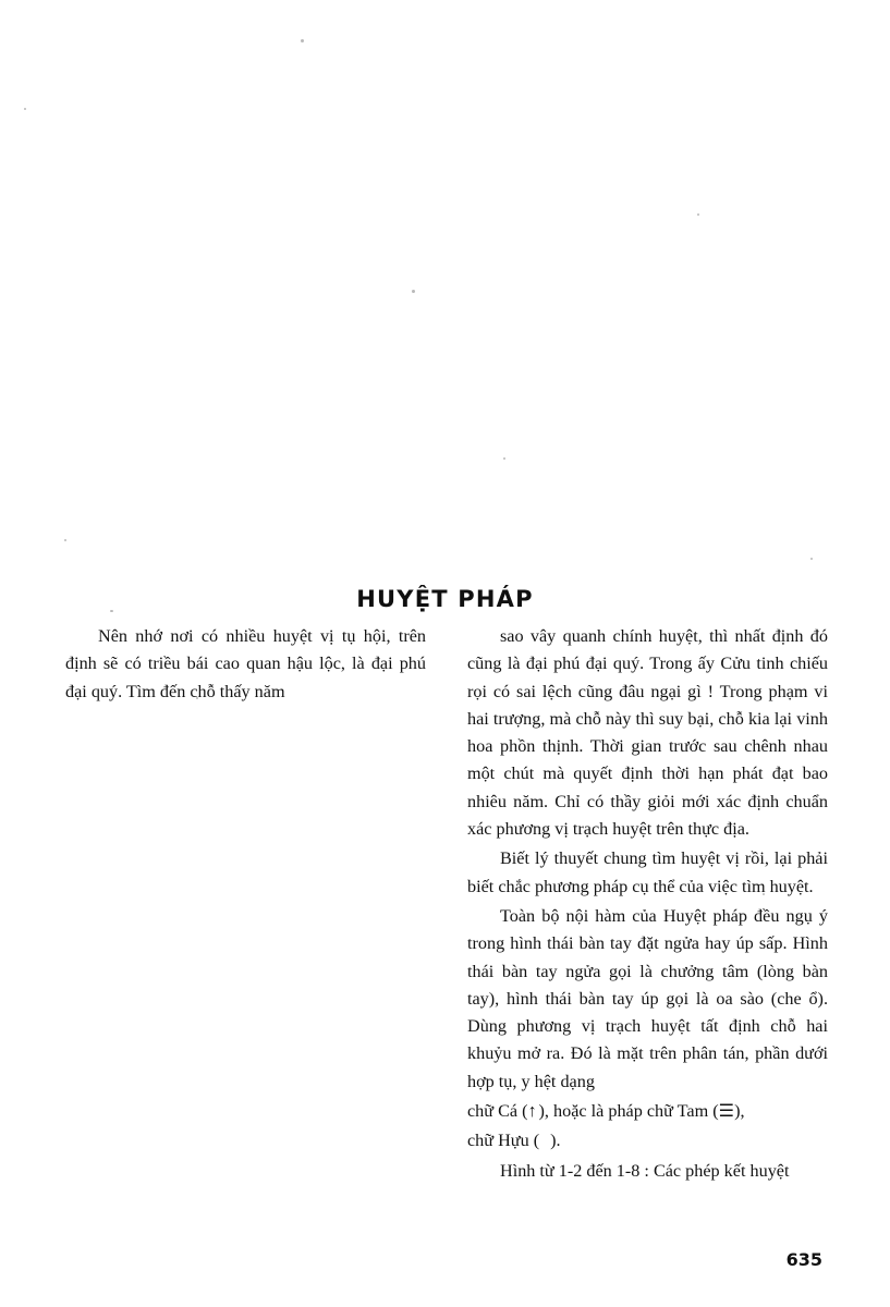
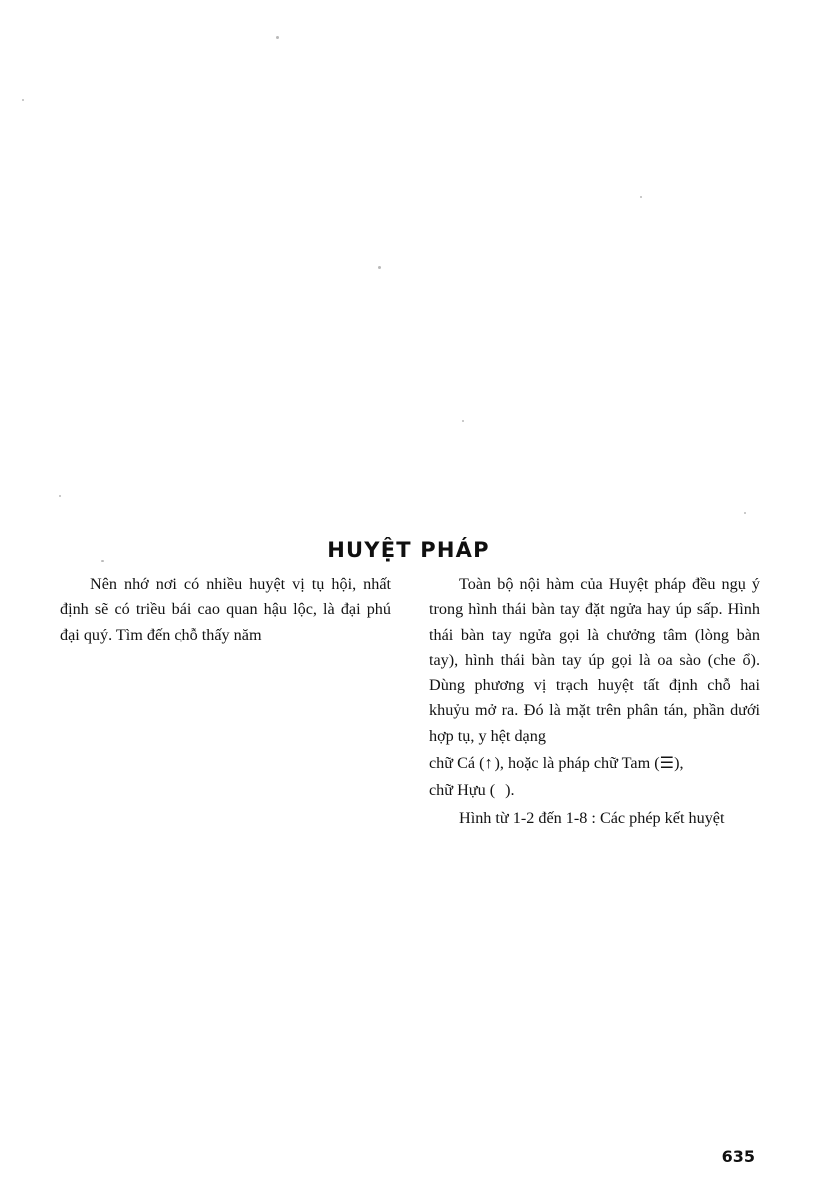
  HUYỆT PHÁP
- Nên nhớ nơi có nhiều huyệt vị tụ hội, trên định sẽ có triều bái cao quan hậu lộc, là đại phú đại quý. Tìm đến chỗ thấy năm
+ Nên nhớ nơi có nhiều huyệt vị tụ hội, nhất định sẽ có triều bái cao quan hậu lộc, là đại phú đại quý. Tìm đến chỗ thấy năm
- sao vây quanh chính huyệt, thì nhất định đó cũng là đại phú đại quý. Trong ấy Cửu tinh chiếu rọi có sai lệch cũng đâu ngại gì ! Trong phạm vi hai trượng, mà chỗ này thì suy bại, chỗ kia lại vinh hoa phồn thịnh. Thời gian trước sau chênh nhau một chút mà quyết định thời hạn phát đạt bao nhiêu năm. Chỉ có thầy giỏi mới xác định chuẩn xác phương vị trạch huyệt trên thực địa.
- Biết lý thuyết chung tìm huyệt vị rồi, lại phải biết chắc phương pháp cụ thể của việc tìm huyệt.
  Toàn bộ nội hàm của Huyệt pháp đều ngụ ý trong hình thái bàn tay đặt ngửa hay úp sấp. Hình thái bàn tay ngửa gọi là chưởng tâm (lòng bàn tay), hình thái bàn tay úp gọi là oa sào (che ổ). Dùng phương vị trạch huyệt tất định chỗ hai khuỷu mở ra. Đó là mặt trên phân tán, phần dưới hợp tụ, y hệt dạng
  chữ Cá ( ), hoặc là pháp chữ Tam (☰),
  chữ Hựu ( ).
  Hình từ 1-2 đến 1-8 : Các phép kết huyệt
  635
